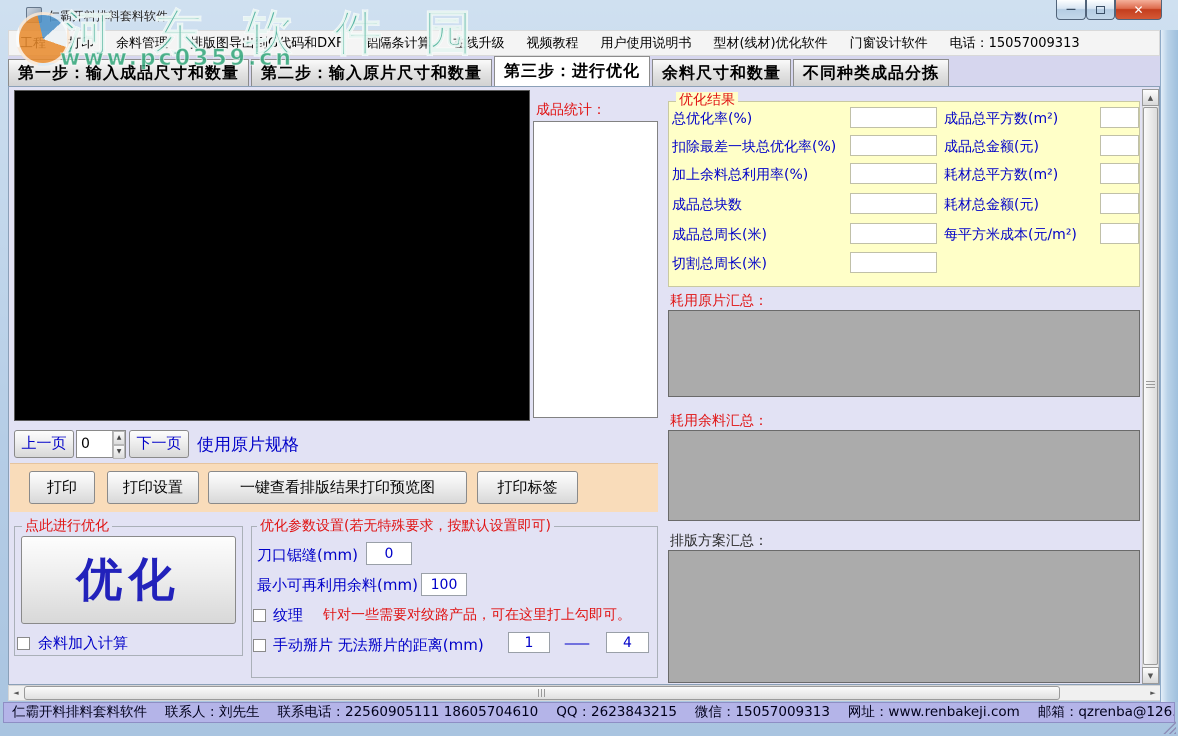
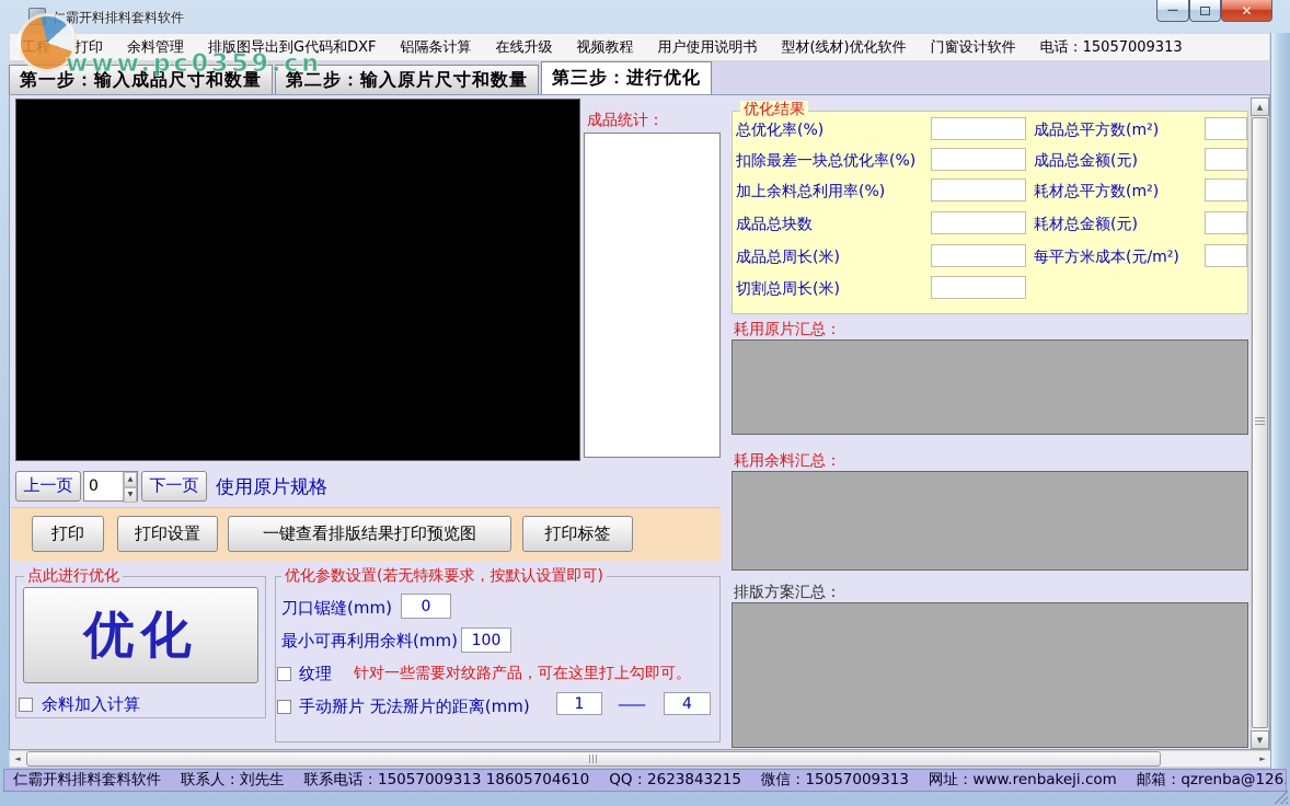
  仁霸开料排料套料软件
  —
  ✕
  工程
  打印
  余料管理
  排版图导出到G代码和DXF
  铝隔条计算
  在线升级
  视频教程
  用户使用说明书
  型材(线材)优化软件
  门窗设计软件
  电话：15057009313
  第一步：输入成品尺寸和数量
  第二步：输入原片尺寸和数量
  第三步：进行优化
- 余料尺寸和数量
- 不同种类成品分拣
  成品统计：
  上一页
  0
  下一页
  使用原片规格
  打印
  打印设置
  一键查看排版结果打印预览图
  打印标签
  点此进行优化
  优化
  余料加入计算
  优化参数设置(若无特殊要求，按默认设置即可)
  刀口锯缝(mm)
  0
  最小可再利用余料(mm)
  100
  纹理
  针对一些需要对纹路产品，可在这里打上勾即可。
  手动掰片 无法掰片的距离(mm)
  1
  ——
  4
  优化结果
  总优化率(%)
  扣除最差一块总优化率(%)
  加上余料总利用率(%)
  成品总块数
  成品总周长(米)
  切割总周长(米)
  成品总平方数(m²)
  成品总金额(元)
  耗材总平方数(m²)
  耗材总金额(元)
  每平方米成本(元/m²)
  耗用原片汇总：
  耗用余料汇总：
  排版方案汇总：
  ▲
  ▼
  ◄
  ►
  仁霸开料排料套料软件
  联系人：刘先生
- 联系电话：22560905111 18605704610
+ 联系电话：15057009313 18605704610
  QQ：2623843215
  微信：15057009313
  网址：www.renbakeji.com
  邮箱：qzrenba@126
- 河东软件园
  www.pc0359.cn
